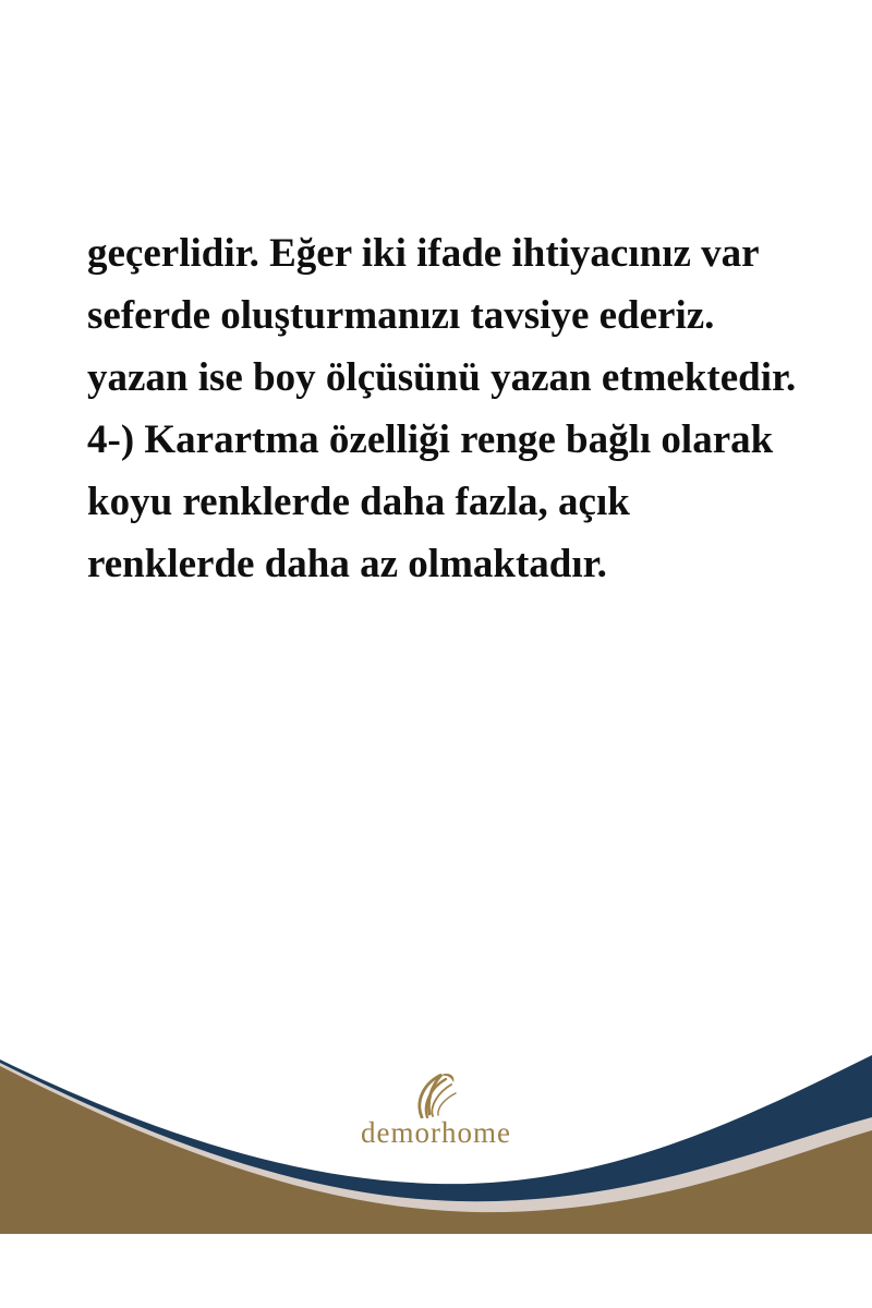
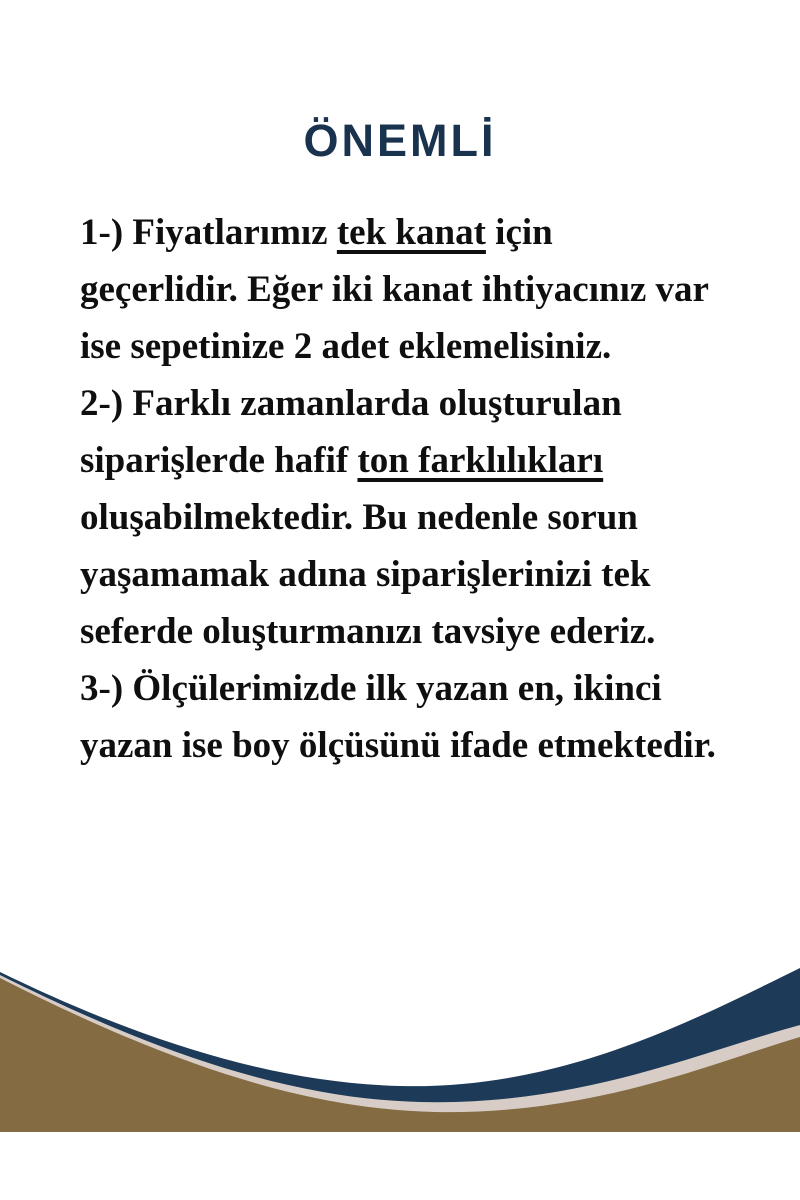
+ ÖNEMLİ
+ 1-) Fiyatlarımız tek kanat için
- geçerlidir. Eğer iki ifade ihtiyacınız var
+ geçerlidir. Eğer iki kanat ihtiyacınız var
+ ise sepetinize 2 adet eklemelisiniz.
+ 2-) Farklı zamanlarda oluşturulan
+ siparişlerde hafif ton farklılıkları
+ oluşabilmektedir. Bu nedenle sorun
+ yaşamamak adına siparişlerinizi tek
  seferde oluşturmanızı tavsiye ederiz.
+ 3-) Ölçülerimizde ilk yazan en, ikinci
- yazan ise boy ölçüsünü yazan etmektedir.
+ yazan ise boy ölçüsünü ifade etmektedir.
- 4-) Karartma özelliği renge bağlı olarak
- koyu renklerde daha fazla, açık
- renklerde daha az olmaktadır.
- demorhome
